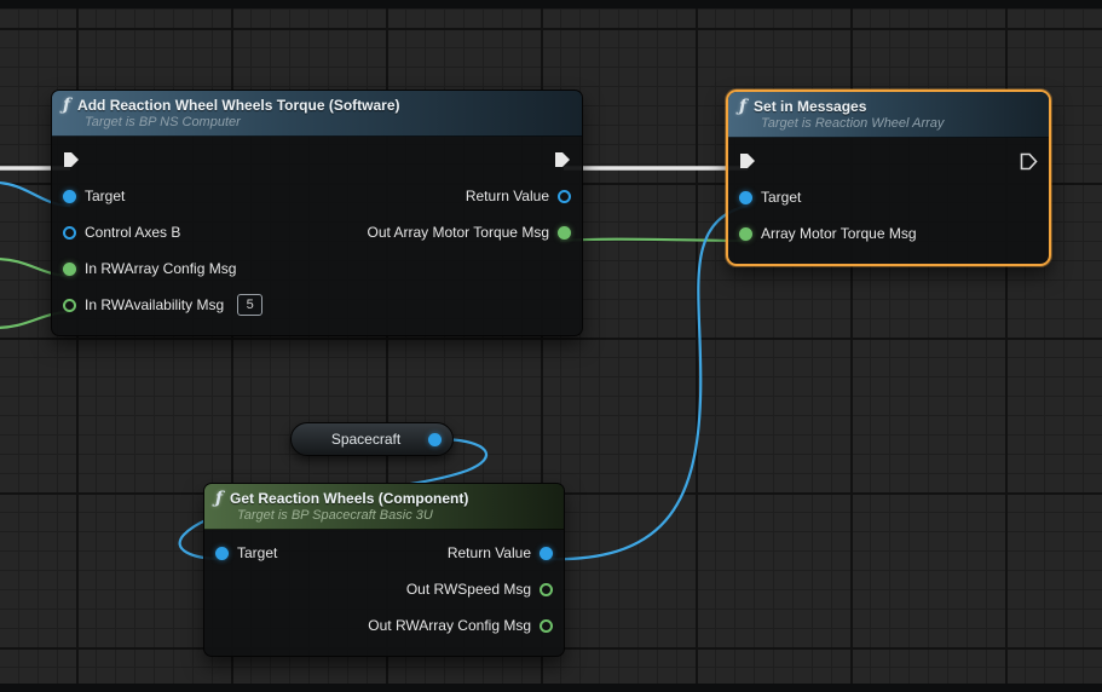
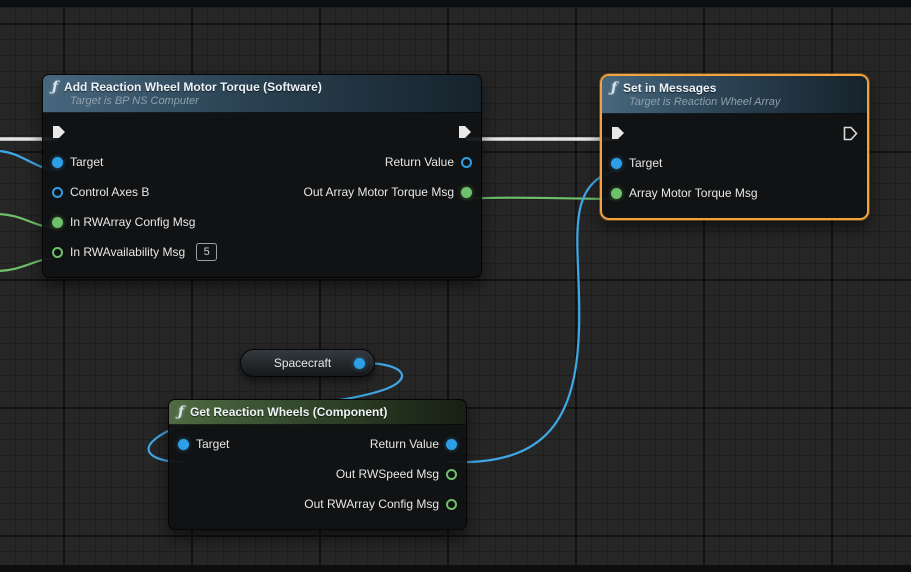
  ƒ
- Add Reaction Wheel Wheels Torque (Software)
+ Add Reaction Wheel Motor Torque (Software)
  Target is BP NS Computer
  Target
  Return Value
  Control Axes B
  Out Array Motor Torque Msg
  In RWArray Config Msg
  In RWAvailability Msg
  5
  ƒ
  Set in Messages
  Target is Reaction Wheel Array
  Target
  Array Motor Torque Msg
  Spacecraft
  ƒ
  Get Reaction Wheels (Component)
- Target is BP Spacecraft Basic 3U
  Target
  Return Value
  Out RWSpeed Msg
  Out RWArray Config Msg
